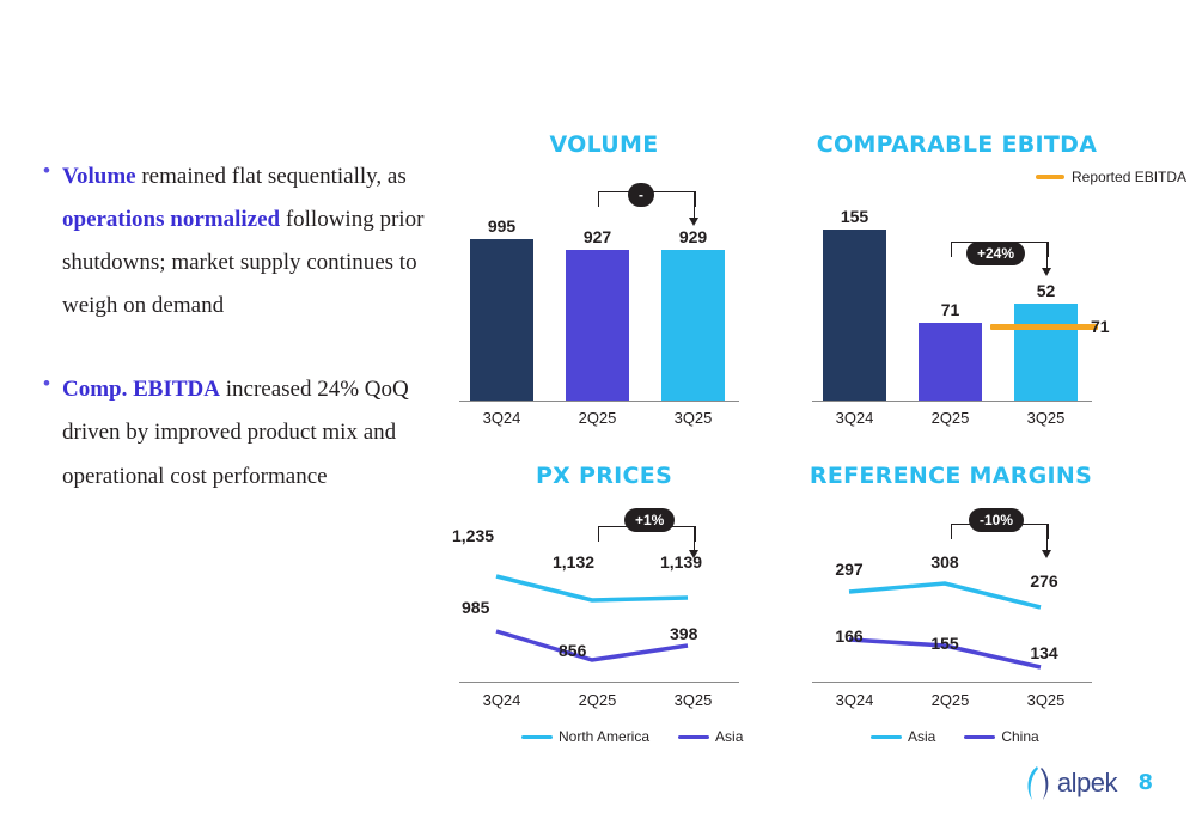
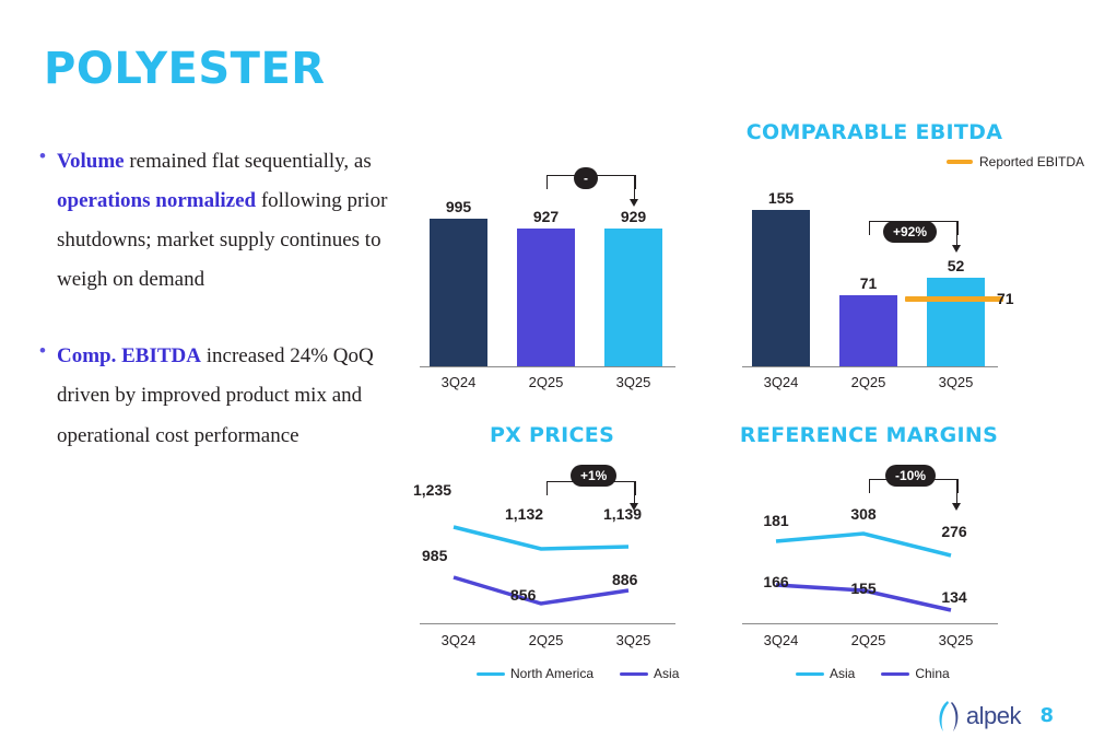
+ POLYESTER
  •
  Volume remained flat sequentially, as operations normalized following prior shutdowns; market supply continues to weigh on demand
  •
  Comp. EBITDA increased 24% QoQ driven by improved product mix and operational cost performance
- VOLUME
  995
  927
  929
  3Q24
  2Q25
  3Q25
  -
  COMPARABLE EBITDA
  Reported EBITDA
  155
  71
  52
  71
  3Q24
  2Q25
  3Q25
- +24%
+ +92%
  PX PRICES
  1,235
  1,132
  1,139
  985
  856
- 398
+ 886
  3Q24
  2Q25
  3Q25
  +1%
  North America
  Asia
  REFERENCE MARGINS
- 297
+ 181
  308
  276
  166
  155
  134
  3Q24
  2Q25
  3Q25
  -10%
  Asia
  China
  alpek
  8
